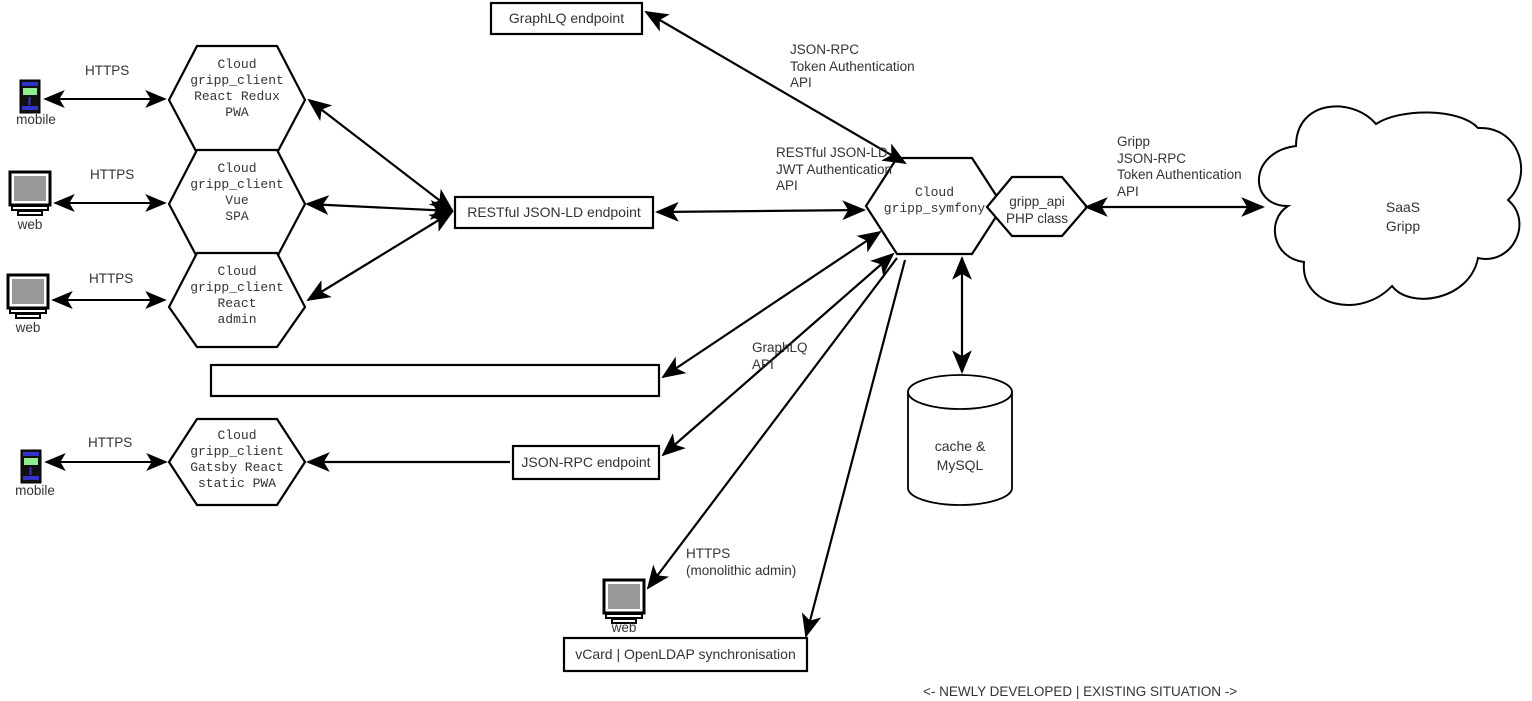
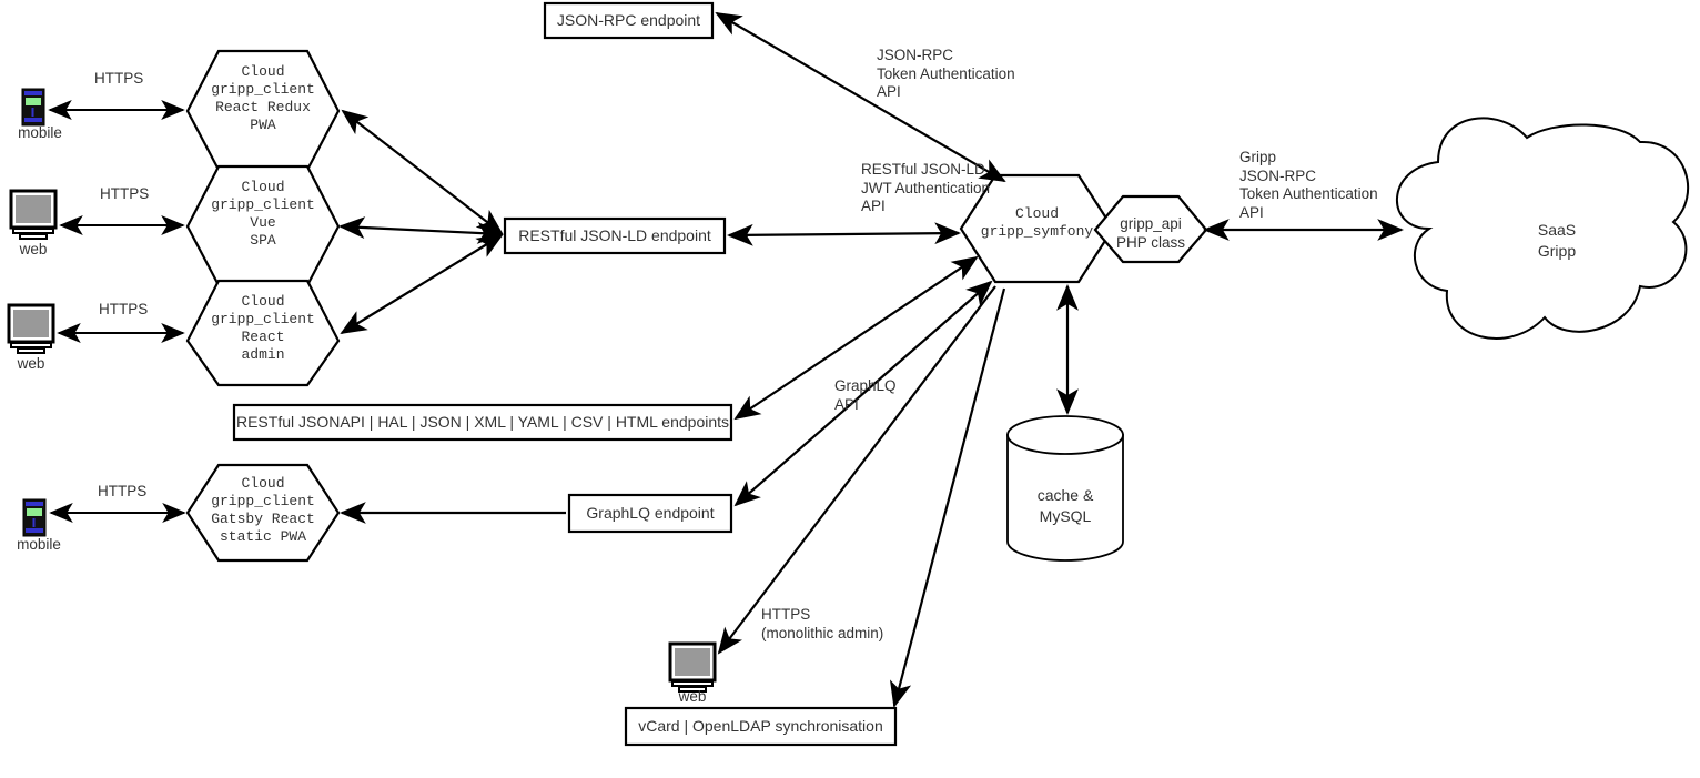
  mobile
  web
  web
  mobile
  web
  Cloud
  gripp_client
  React Redux
  PWA
  Cloud
  gripp_client
  Vue
  SPA
  Cloud
  gripp_client
  React
  admin
  Cloud
  gripp_client
  Gatsby React
  static PWA
  Cloud
  gripp_symfony
  gripp_api
  PHP class
- GraphLQ endpoint
+ JSON-RPC endpoint
  RESTful JSON-LD endpoint
+ RESTful JSONAPI | HAL | JSON | XML | YAML | CSV | HTML endpoints
- JSON-RPC endpoint
+ GraphLQ endpoint
  vCard | OpenLDAP synchronisation
  cache &
  MySQL
  SaaS
  Gripp
  HTTPS
  HTTPS
  HTTPS
  HTTPS
  JSON-RPC
  Token Authentication
  API
  RESTful JSON-LD
  JWT Authentication
  API
  GraphLQ
  API
  Gripp
  JSON-RPC
  Token Authentication
  API
  HTTPS
  (monolithic admin)
- <- NEWLY DEVELOPED | EXISTING SITUATION ->
